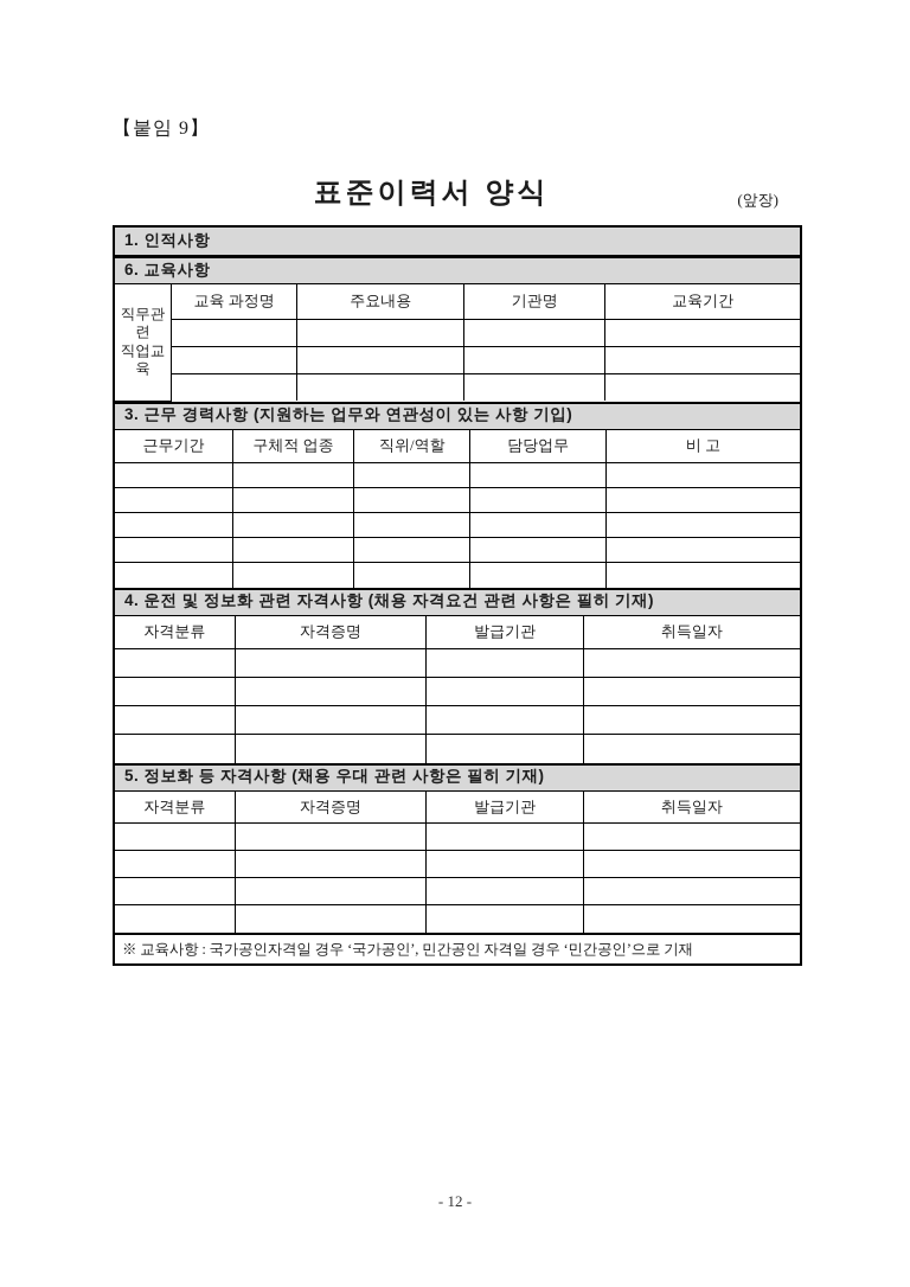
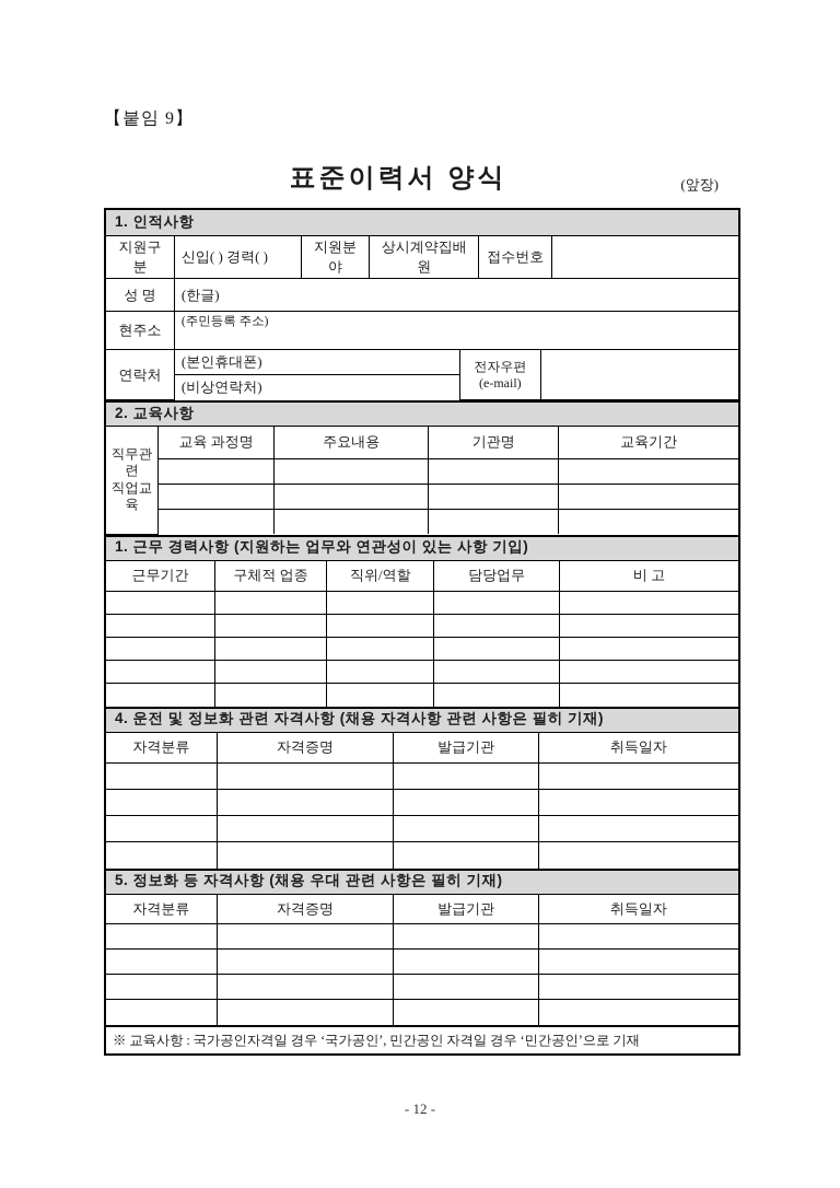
  【붙임 9】
  표준이력서 양식
  (앞장)
  1. 인적사항
+ 지원구분	신입( ) 경력( )	지원분야	상시계약집배원	접수번호
+ 성 명	(한글)
+ 현주소	(주민등록 주소)
+ 연락처	(본인휴대폰)	전자우편 (e-mail)
+ (비상연락처)
- 6. 교육사항
+ 2. 교육사항
  직무관련 직업교육	교육 과정명	주요내용	기관명	교육기간
- 3. 근무 경력사항 (지원하는 업무와 연관성이 있는 사항 기입)
+ 1. 근무 경력사항 (지원하는 업무와 연관성이 있는 사항 기입)
  근무기간	구체적 업종	직위/역할	담당업무	비 고
- 4. 운전 및 정보화 관련 자격사항 (채용 자격요건 관련 사항은 필히 기재)
+ 4. 운전 및 정보화 관련 자격사항 (채용 자격사항 관련 사항은 필히 기재)
  자격분류	자격증명	발급기관	취득일자
  5. 정보화 등 자격사항 (채용 우대 관련 사항은 필히 기재)
  자격분류	자격증명	발급기관	취득일자
  ※ 교육사항 : 국가공인자격일 경우 ‘국가공인’, 민간공인 자격일 경우 ‘민간공인’으로 기재
  - 12 -
